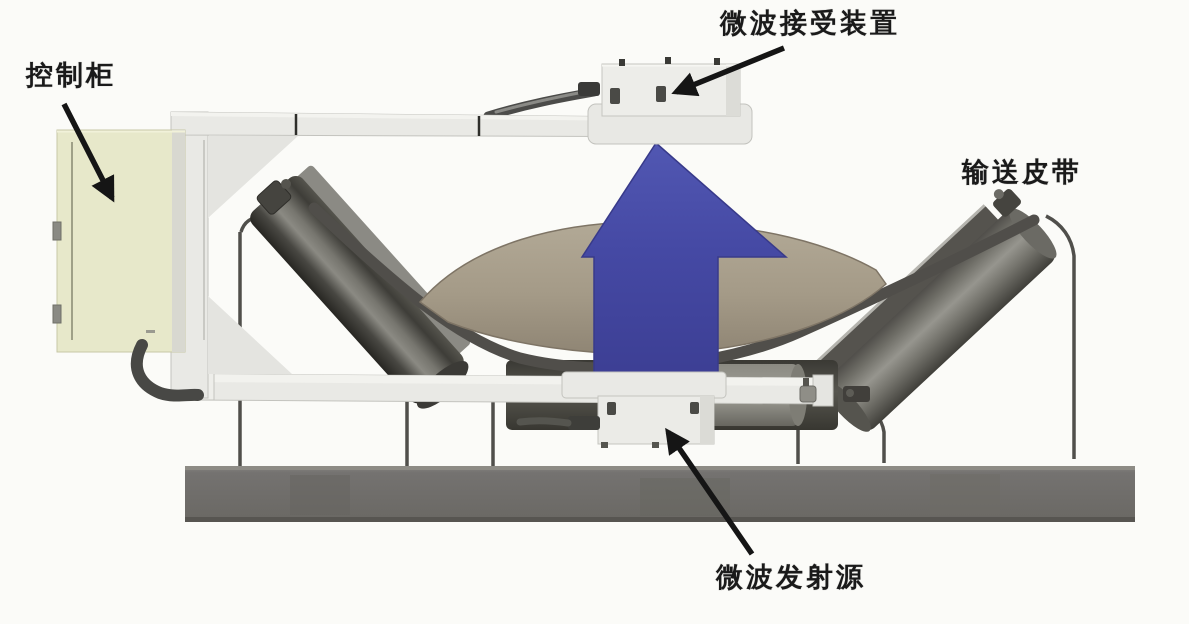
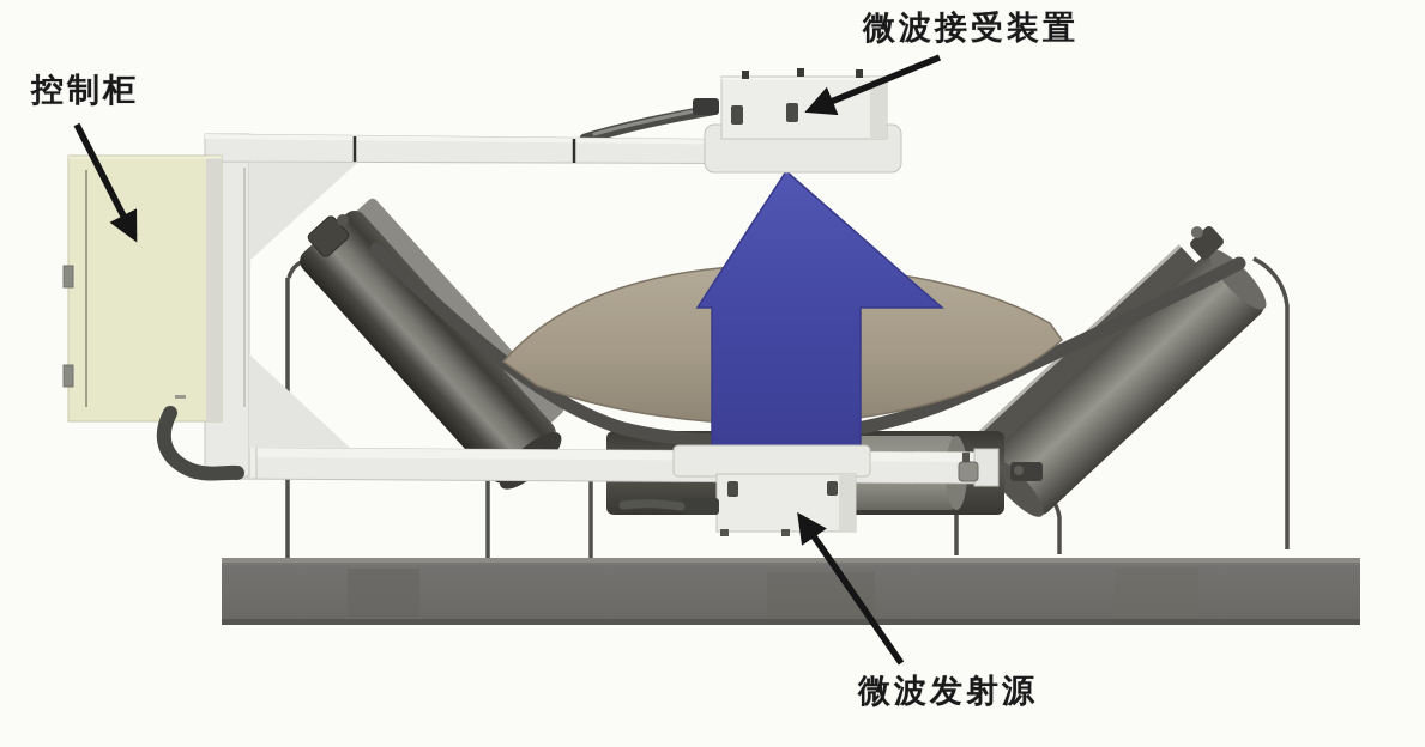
  控制柜
  微波接受装置
- 输送皮带
  微波发射源
